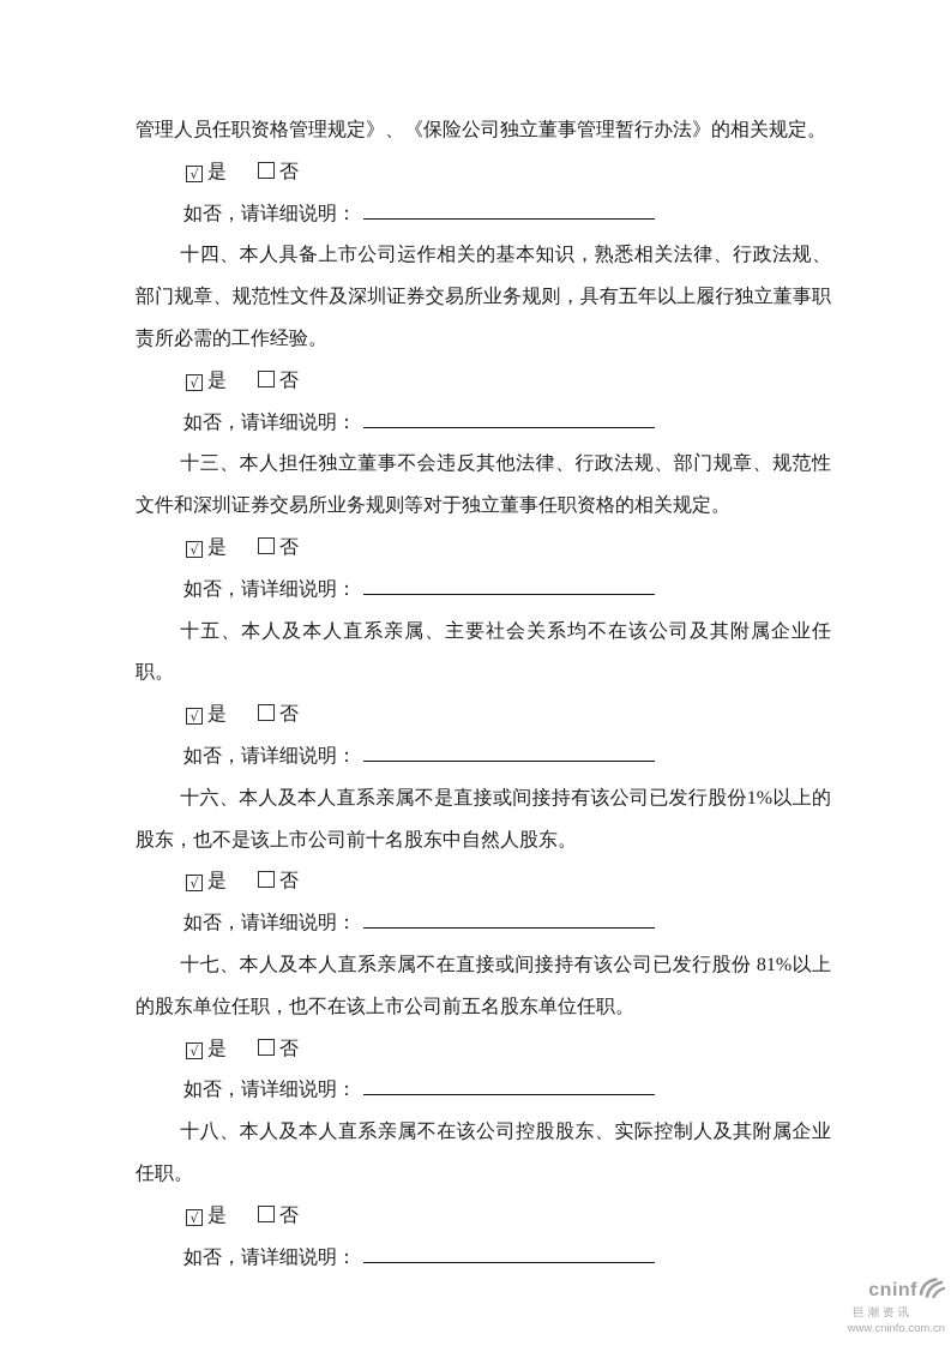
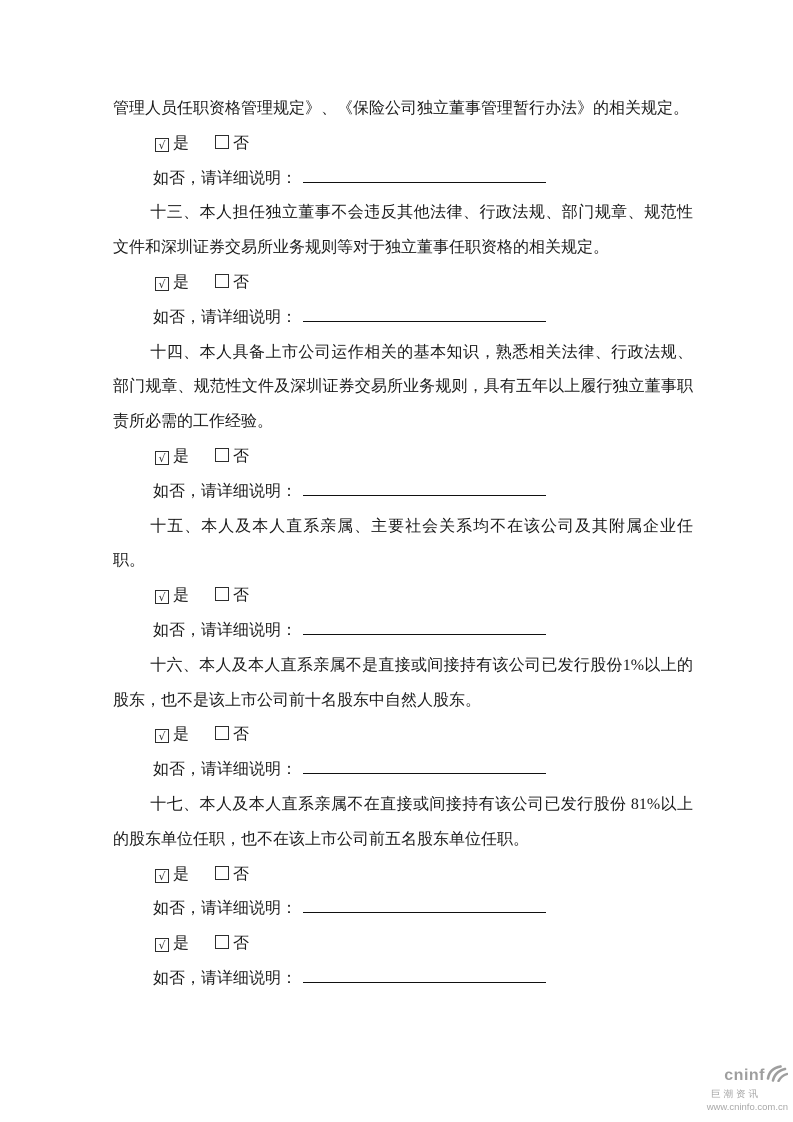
  管理人员任职资格管理规定》、《保险公司独立董事管理暂行办法》的相关规定。
  √ 是 否
  如否，请详细说明：
- 十四、本人具备上市公司运作相关的基本知识，熟悉相关法律、行政法规、部门规章、规范性文件及深圳证券交易所业务规则，具有五年以上履行独立董事职责所必需的工作经验。
+ 十三、本人担任独立董事不会违反其他法律、行政法规、部门规章、规范性文件和深圳证券交易所业务规则等对于独立董事任职资格的相关规定。
  √ 是 否
  如否，请详细说明：
- 十三、本人担任独立董事不会违反其他法律、行政法规、部门规章、规范性文件和深圳证券交易所业务规则等对于独立董事任职资格的相关规定。
+ 十四、本人具备上市公司运作相关的基本知识，熟悉相关法律、行政法规、部门规章、规范性文件及深圳证券交易所业务规则，具有五年以上履行独立董事职责所必需的工作经验。
  √ 是 否
  如否，请详细说明：
  十五、本人及本人直系亲属、主要社会关系均不在该公司及其附属企业任职。
  √ 是 否
  如否，请详细说明：
  十六、本人及本人直系亲属不是直接或间接持有该公司已发行股份1%以上的股东，也不是该上市公司前十名股东中自然人股东。
  √ 是 否
  如否，请详细说明：
  十七、本人及本人直系亲属不在直接或间接持有该公司已发行股份 81%以上的股东单位任职，也不在该上市公司前五名股东单位任职。
  √ 是 否
  如否，请详细说明：
- 十八、本人及本人直系亲属不在该公司控股股东、实际控制人及其附属企业任职。
  √ 是 否
  如否，请详细说明：
  cninf
  巨潮资讯
  www.cninfo.com.cn
